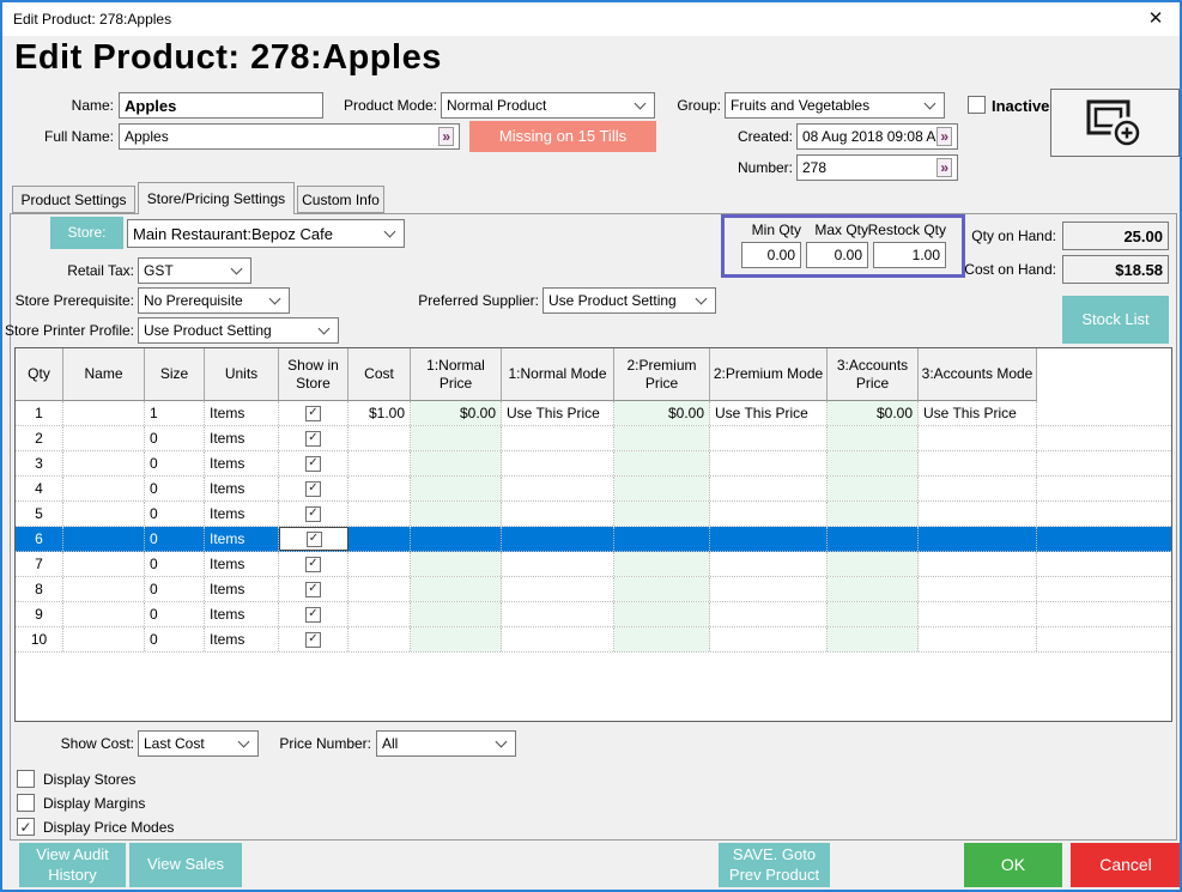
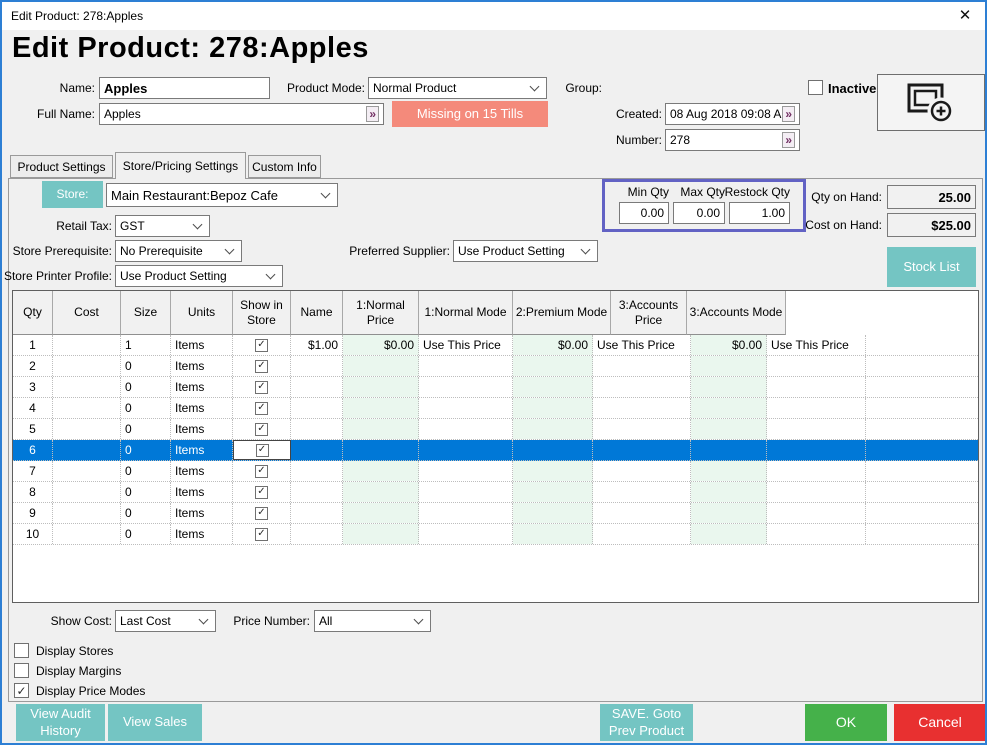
  Edit Product: 278:Apples
  ✕
  Edit Product: 278:Apples
  Name:
  Apples
  Product Mode:
  Normal Product
  Group:
- Fruits and Vegetables
  Inactive
  Full Name:
  Apples
  »
  Missing on 15 Tills
  Created:
  08 Aug 2018 09:08 A
  »
  Number:
  278
  »
  Product Settings
  Store/Pricing Settings
  Custom Info
  Store:
  Main Restaurant:Bepoz Cafe
  Min Qty
  Max Qty
  Restock Qty
  0.00
  0.00
  1.00
  Qty on Hand:
  25.00
  Cost on Hand:
- $18.58
+ $25.00
  Stock List
  Retail Tax:
  GST
  Store Prerequisite:
  No Prerequisite
  Preferred Supplier:
  Use Product Setting
  Store Printer Profile:
  Use Product Setting
  Qty
- Name
+ Cost
  Size
  Units
  Show in Store
- Cost
+ Name
  1:Normal Price
  1:Normal Mode
- 2:Premium Price
  2:Premium Mode
  3:Accounts Price
  3:Accounts Mode
  1
  1
  Items
  ✓
  $1.00
  $0.00
  Use This Price
  $0.00
  Use This Price
  $0.00
  Use This Price
  2
  0
  Items
  ✓
  3
  0
  Items
  ✓
  4
  0
  Items
  ✓
  5
  0
  Items
  ✓
  6
  0
  Items
  ✓
  7
  0
  Items
  ✓
  8
  0
  Items
  ✓
  9
  0
  Items
  ✓
  10
  0
  Items
  ✓
  Show Cost:
  Last Cost
  Price Number:
  All
  Display Stores
  Display Margins
  ✓
  Display Price Modes
  View Audit History
  View Sales
  SAVE. Goto Prev Product
  OK
  Cancel
